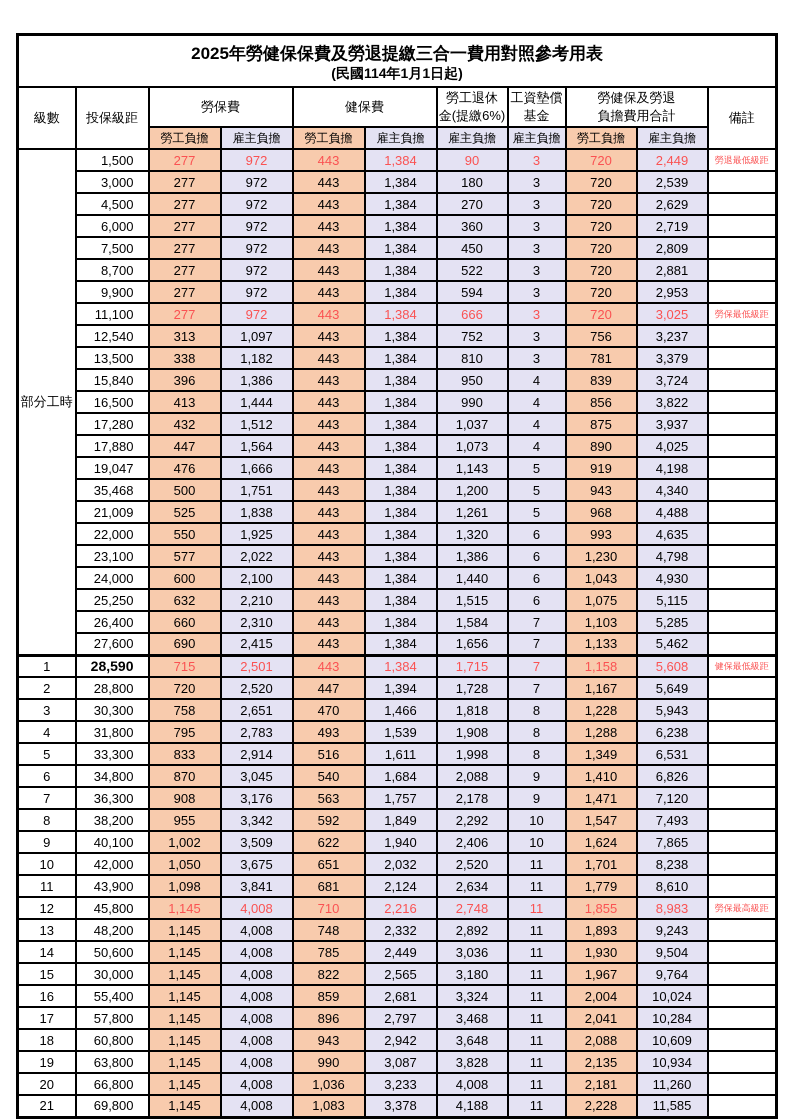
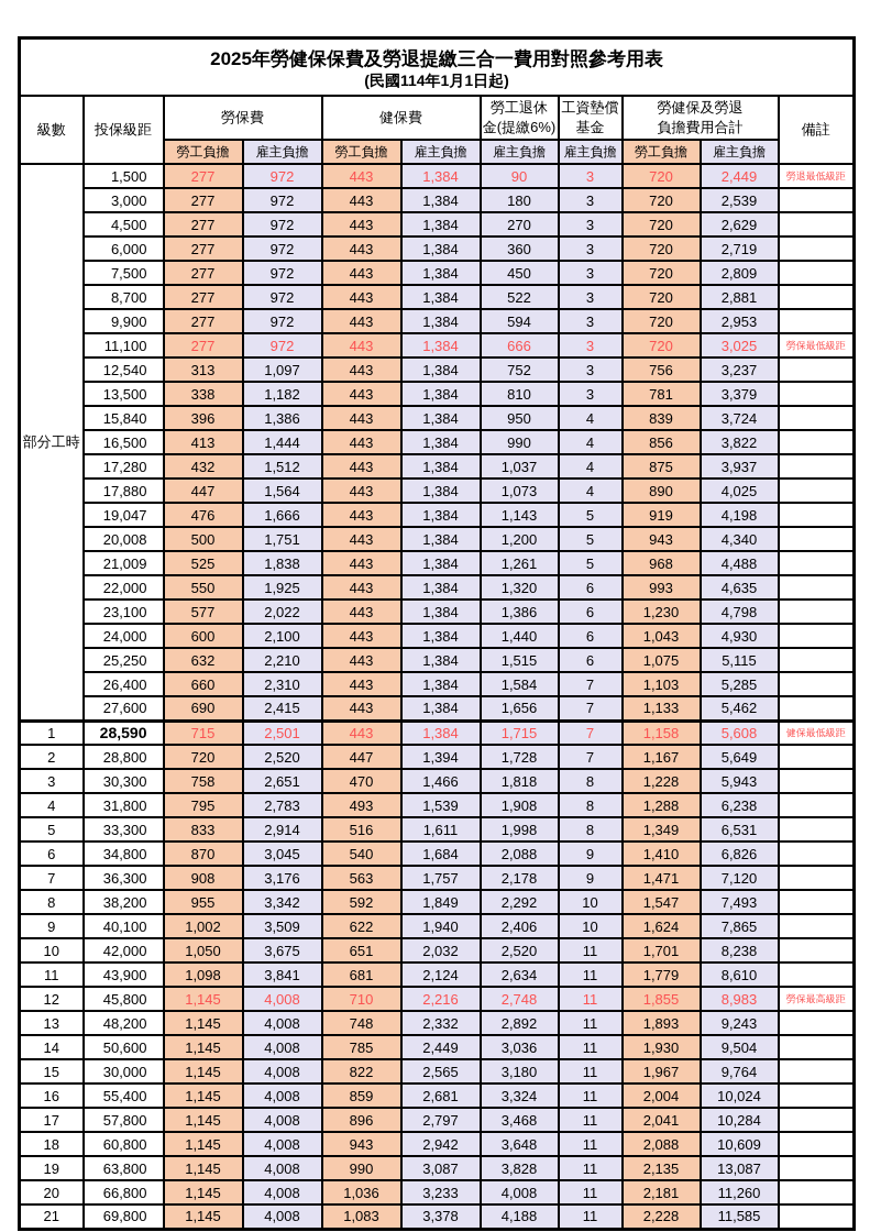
  2025年勞健保保費及勞退提繳三合一費用對照參考用表 (民國114年1月1日起)
  級數	投保級距	勞保費	健保費	勞工退休金(提繳6%)	工資墊償基金	勞健保及勞退負擔費用合計	備註
  勞工負擔	雇主負擔	勞工負擔	雇主負擔	雇主負擔	雇主負擔	勞工負擔	雇主負擔
  部分工時	1,500	277	972	443	1,384	90	3	720	2,449	勞退最低級距
  3,000	277	972	443	1,384	180	3	720	2,539
  4,500	277	972	443	1,384	270	3	720	2,629
  6,000	277	972	443	1,384	360	3	720	2,719
  7,500	277	972	443	1,384	450	3	720	2,809
  8,700	277	972	443	1,384	522	3	720	2,881
  9,900	277	972	443	1,384	594	3	720	2,953
  11,100	277	972	443	1,384	666	3	720	3,025	勞保最低級距
  12,540	313	1,097	443	1,384	752	3	756	3,237
  13,500	338	1,182	443	1,384	810	3	781	3,379
  15,840	396	1,386	443	1,384	950	4	839	3,724
  16,500	413	1,444	443	1,384	990	4	856	3,822
  17,280	432	1,512	443	1,384	1,037	4	875	3,937
  17,880	447	1,564	443	1,384	1,073	4	890	4,025
  19,047	476	1,666	443	1,384	1,143	5	919	4,198
- 35,468	500	1,751	443	1,384	1,200	5	943	4,340
+ 20,008	500	1,751	443	1,384	1,200	5	943	4,340
  21,009	525	1,838	443	1,384	1,261	5	968	4,488
  22,000	550	1,925	443	1,384	1,320	6	993	4,635
  23,100	577	2,022	443	1,384	1,386	6	1,230	4,798
  24,000	600	2,100	443	1,384	1,440	6	1,043	4,930
  25,250	632	2,210	443	1,384	1,515	6	1,075	5,115
  26,400	660	2,310	443	1,384	1,584	7	1,103	5,285
  27,600	690	2,415	443	1,384	1,656	7	1,133	5,462
  1	28,590	715	2,501	443	1,384	1,715	7	1,158	5,608	健保最低級距
  2	28,800	720	2,520	447	1,394	1,728	7	1,167	5,649
  3	30,300	758	2,651	470	1,466	1,818	8	1,228	5,943
  4	31,800	795	2,783	493	1,539	1,908	8	1,288	6,238
  5	33,300	833	2,914	516	1,611	1,998	8	1,349	6,531
  6	34,800	870	3,045	540	1,684	2,088	9	1,410	6,826
  7	36,300	908	3,176	563	1,757	2,178	9	1,471	7,120
  8	38,200	955	3,342	592	1,849	2,292	10	1,547	7,493
  9	40,100	1,002	3,509	622	1,940	2,406	10	1,624	7,865
  10	42,000	1,050	3,675	651	2,032	2,520	11	1,701	8,238
  11	43,900	1,098	3,841	681	2,124	2,634	11	1,779	8,610
  12	45,800	1,145	4,008	710	2,216	2,748	11	1,855	8,983	勞保最高級距
  13	48,200	1,145	4,008	748	2,332	2,892	11	1,893	9,243
  14	50,600	1,145	4,008	785	2,449	3,036	11	1,930	9,504
  15	30,000	1,145	4,008	822	2,565	3,180	11	1,967	9,764
  16	55,400	1,145	4,008	859	2,681	3,324	11	2,004	10,024
  17	57,800	1,145	4,008	896	2,797	3,468	11	2,041	10,284
  18	60,800	1,145	4,008	943	2,942	3,648	11	2,088	10,609
- 19	63,800	1,145	4,008	990	3,087	3,828	11	2,135	10,934
+ 19	63,800	1,145	4,008	990	3,087	3,828	11	2,135	13,087
  20	66,800	1,145	4,008	1,036	3,233	4,008	11	2,181	11,260
  21	69,800	1,145	4,008	1,083	3,378	4,188	11	2,228	11,585
